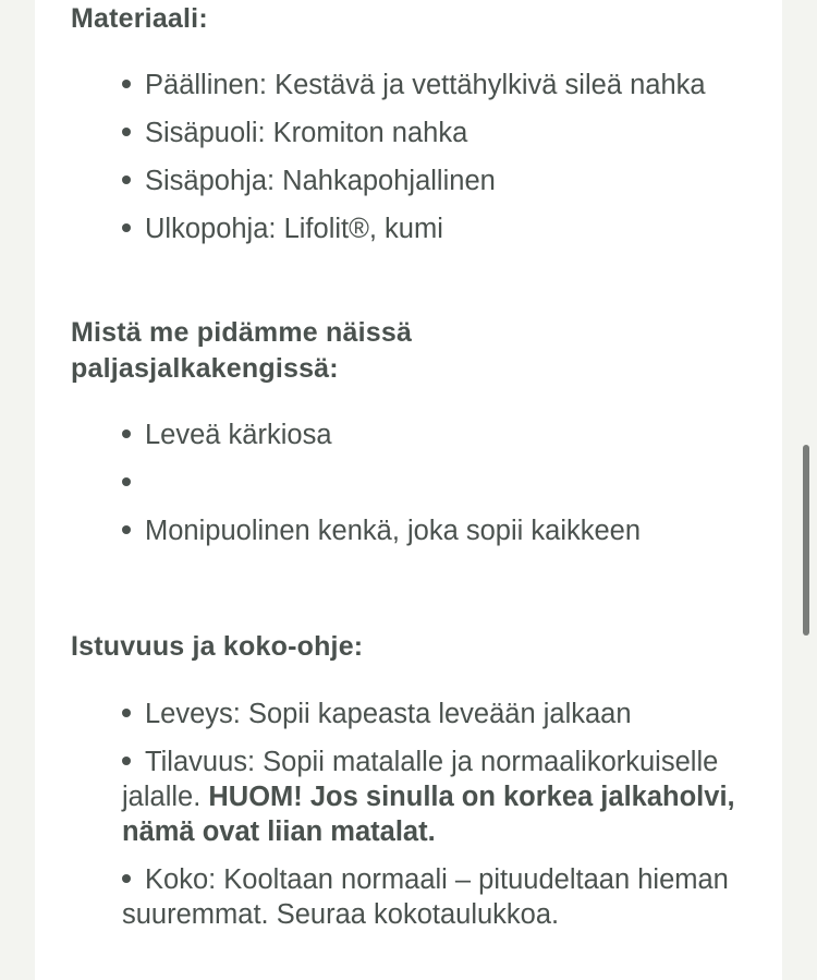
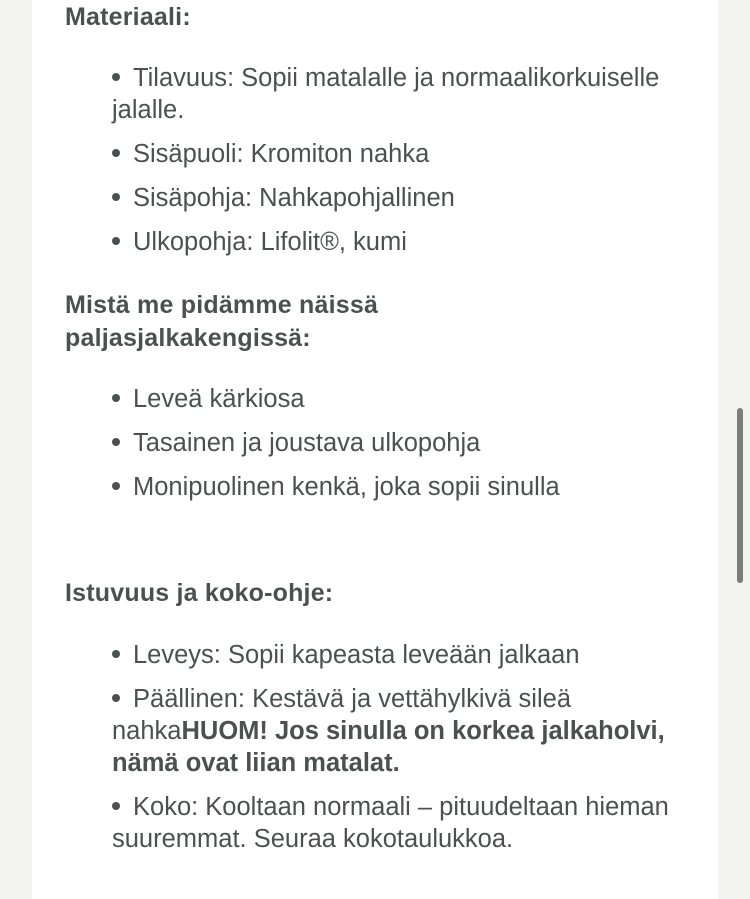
  Materiaali:
- Päällinen: Kestävä ja vettähylkivä sileä nahka
+ Tilavuus: Sopii matalalle ja normaalikorkuiselle jalalle.
  Sisäpuoli: Kromiton nahka
  Sisäpohja: Nahkapohjallinen
  Ulkopohja: Lifolit®, kumi
  Mistä me pidämme näissä paljasjalkakengissä:
  Leveä kärkiosa
+ Tasainen ja joustava ulkopohja
- Monipuolinen kenkä, joka sopii kaikkeen
+ Monipuolinen kenkä, joka sopii sinulla
  Istuvuus ja koko-ohje:
  Leveys: Sopii kapeasta leveään jalkaan
- Tilavuus: Sopii matalalle ja normaalikorkuiselle jalalle. HUOM! Jos sinulla on korkea jalkaholvi, nämä ovat liian matalat.
+ Päällinen: Kestävä ja vettähylkivä sileä nahkaHUOM! Jos sinulla on korkea jalkaholvi, nämä ovat liian matalat.
  Koko: Kooltaan normaali – pituudeltaan hieman suuremmat. Seuraa kokotaulukkoa.
